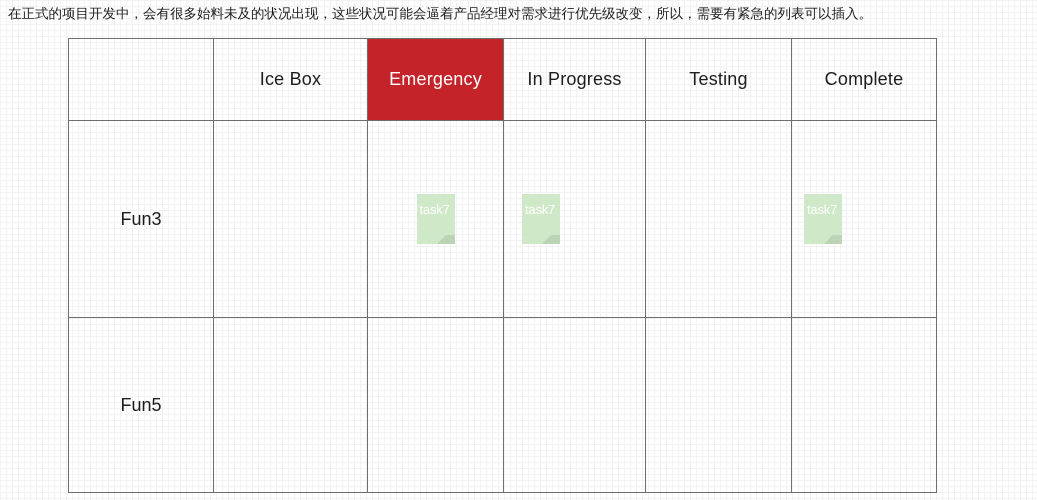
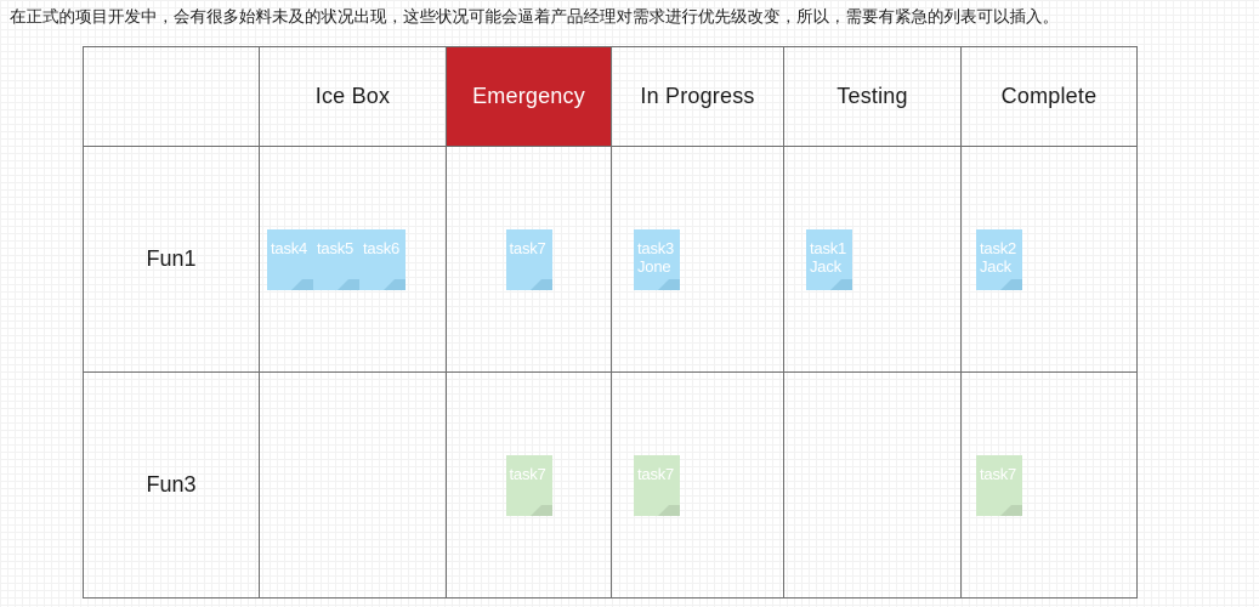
  在正式的项目开发中，会有很多始料未及的状况出现，这些状况可能会逼着产品经理对需求进行优先级改变，所以，需要有紧急的列表可以插入。
  	Ice Box	Emergency	In Progress	Testing	Complete
+ Fun1	task4 task5 task6	task7	task3Jone	task1Jack	task2Jack
  Fun3		task7	task7		task7
- Fun5
